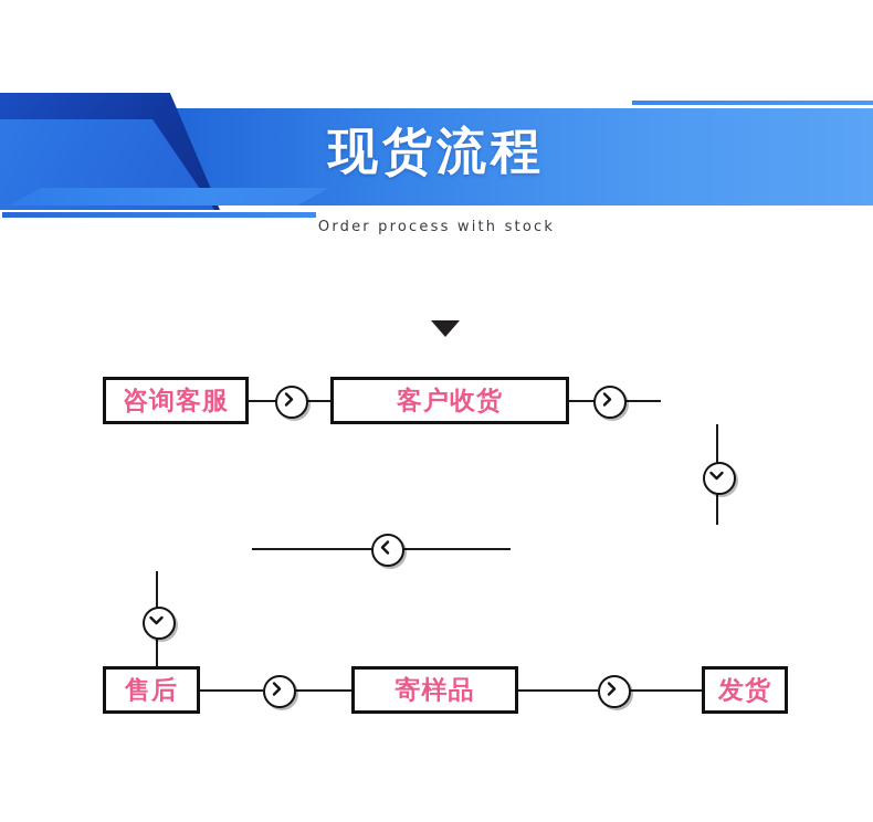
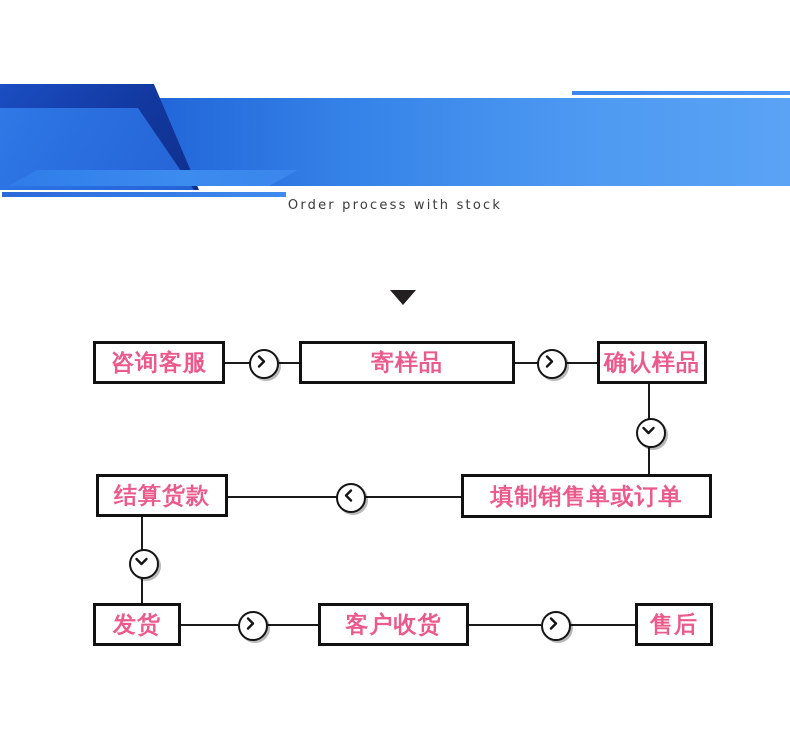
- 现货流程
  Order process with stock
  咨询客服
- 客户收货
+ 寄样品
+ 确认样品
+ 结算货款
+ 填制销售单或订单
- 售后
+ 发货
- 寄样品
+ 客户收货
- 发货
+ 售后
